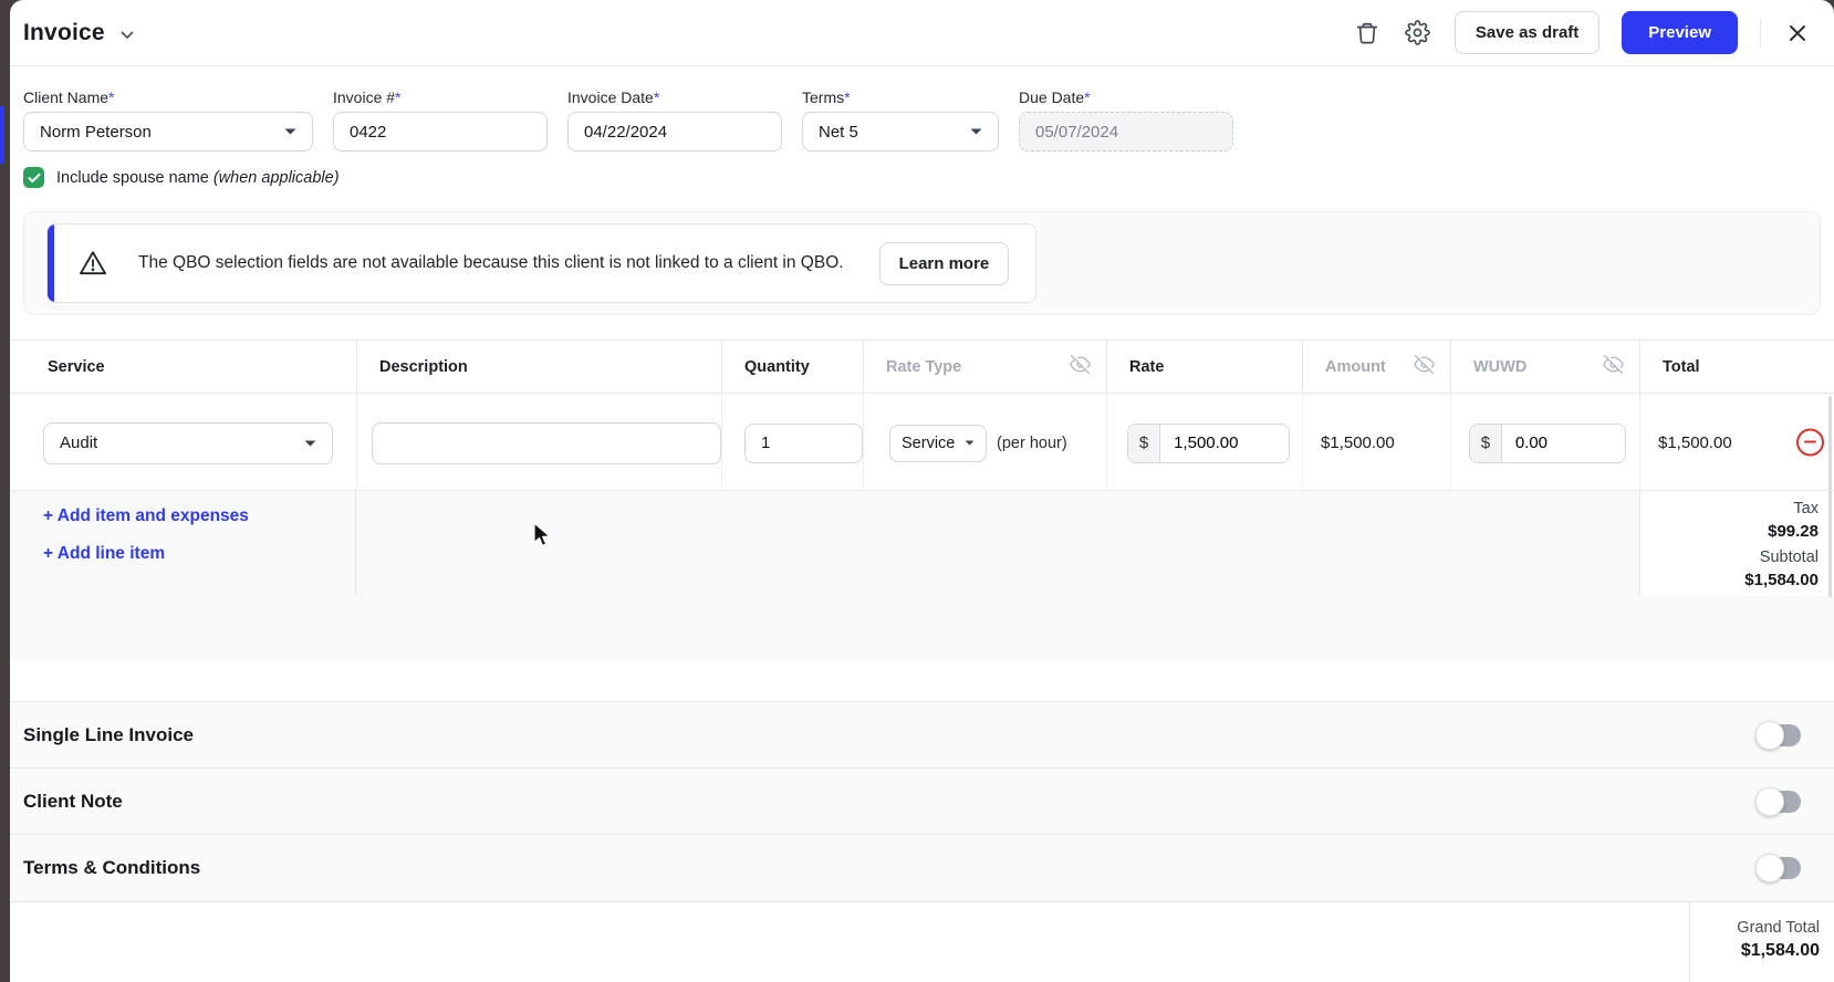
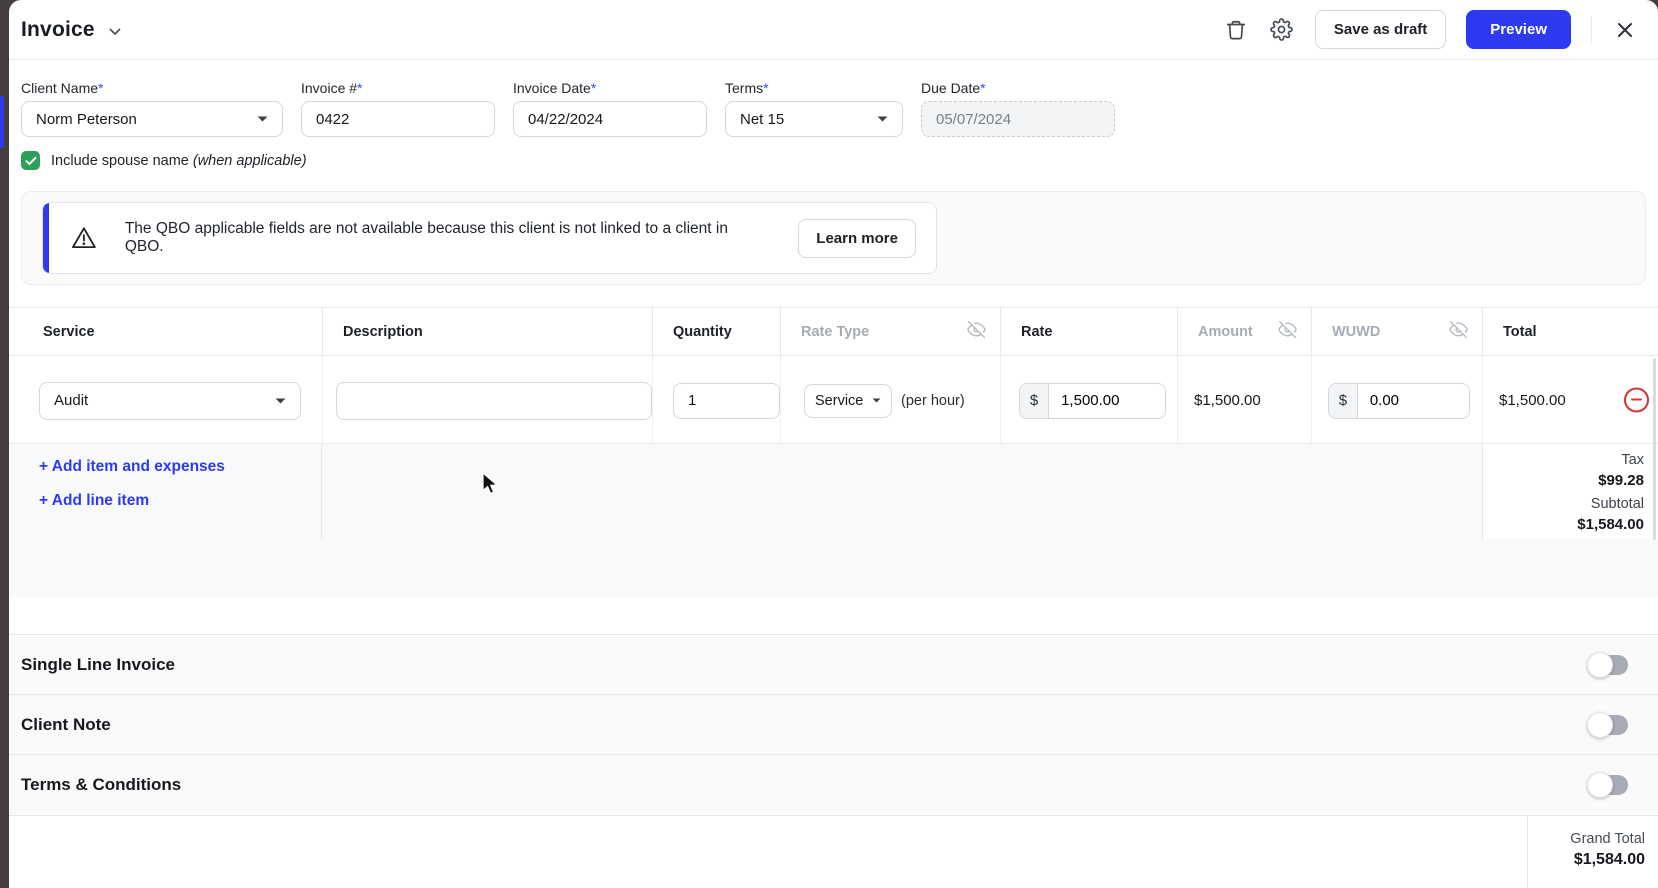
  Invoice
  Save as draft
  Preview
  Client Name*
  Norm Peterson
  Invoice #*
  0422
  Invoice Date*
  04/22/2024
  Terms*
- Net 5
+ Net 15
  Due Date*
  05/07/2024
  Include spouse name (when applicable)
- The QBO selection fields are not available because this client is not linked to a client in QBO.
+ The QBO applicable fields are not available because this client is not linked to a client in QBO.
  Learn more
  Service
  Description
  Quantity
  Rate Type
  Rate
  Amount
  WUWD
  Total
  Audit
  1
  Service
  (per hour)
  $
  1,500.00
  $1,500.00
  $
  0.00
  $1,500.00
  + Add item and expenses
  + Add line item
  Tax
  $99.28
  Subtotal
  $1,584.00
  Single Line Invoice
  Client Note
  Terms & Conditions
  Grand Total
  $1,584.00
